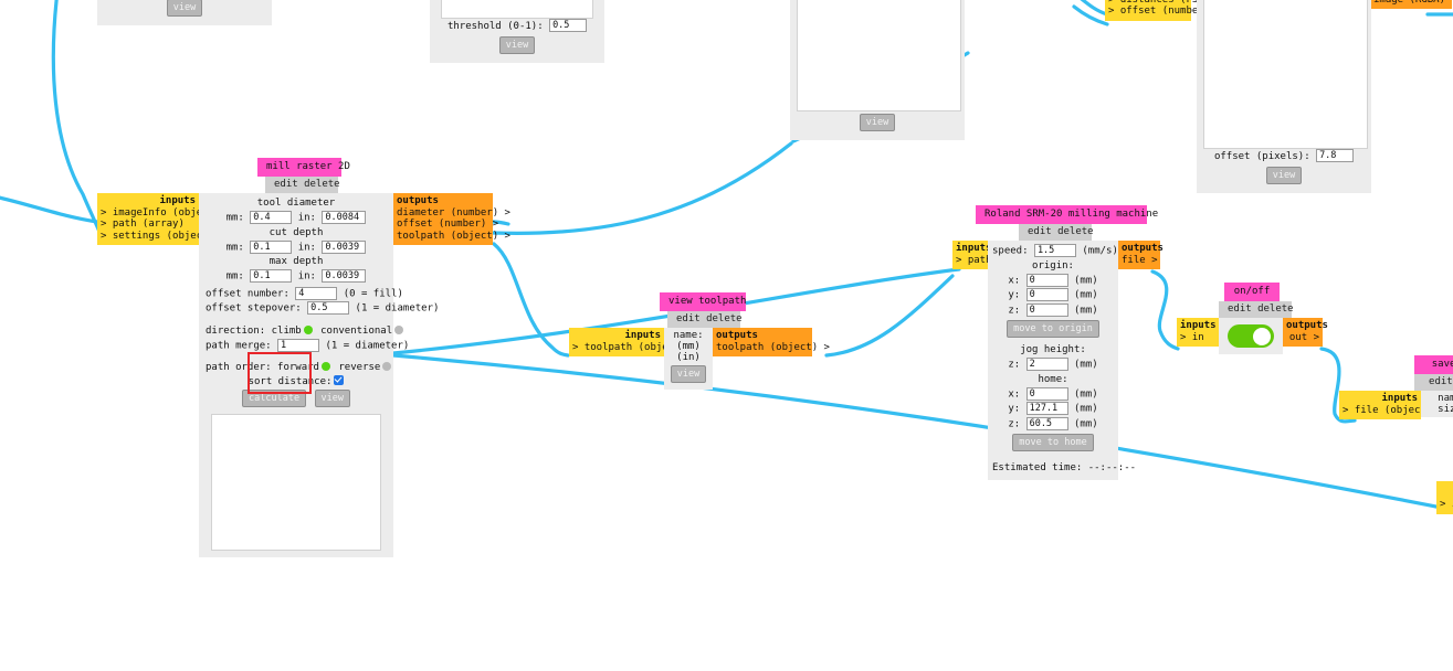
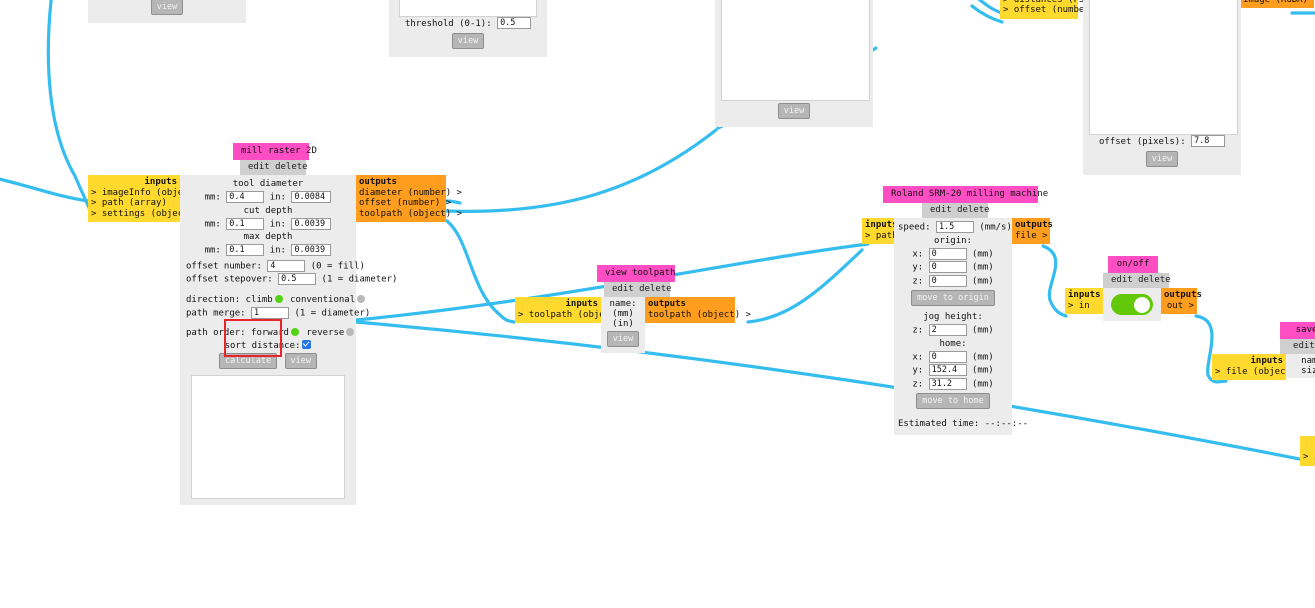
  view
  threshold (0-1): 0.5
  view
  view
  > offset (numbe
  offset (pixels): 7.8
  view
  mill raster 2D
  edit delete
  inputs
  > imageInfo (obj
  > path (array)
  > settings (obje
  tool diameter
  mm: 0.4 in: 0.0084
  cut depth
  mm: 0.1 in: 0.0039
  max depth
  mm: 0.1 in: 0.0039
  offset number: 4 (0 = fill)
  offset stepover: 0.5 (1 = diameter)
  direction: climb conventional
  path merge: 1 (1 = diameter)
  path order: forward reverse
  sort distance:
  calculate view
  outputs
  diameter (number) >
  offset (number) >
  toolpath (object) >
  view toolpath
  edit delete
  inputs
  > toolpath (obj
  name:
  (mm)
  (in)
  view
  outputs
  toolpath (object) >
  Roland SRM-20 milling machine
  edit delete
  input
  > pat
  speed: 1.5 (mm/s)
  origin:
  x: 0 (mm)
  y: 0 (mm)
  z: 0 (mm)
  move to origin
  jog height:
  z: 2 (mm)
  home:
  x: 0 (mm)
- y: 127.1 (mm)
+ y: 152.4 (mm)
- z: 60.5 (mm)
+ z: 31.2 (mm)
  move to home
  Estimated time: --:--:--
  outputs
  file >
  on/off
  edit delete
  inputs
  > in
  outputs
  out >
  inputs
  > file (objec
